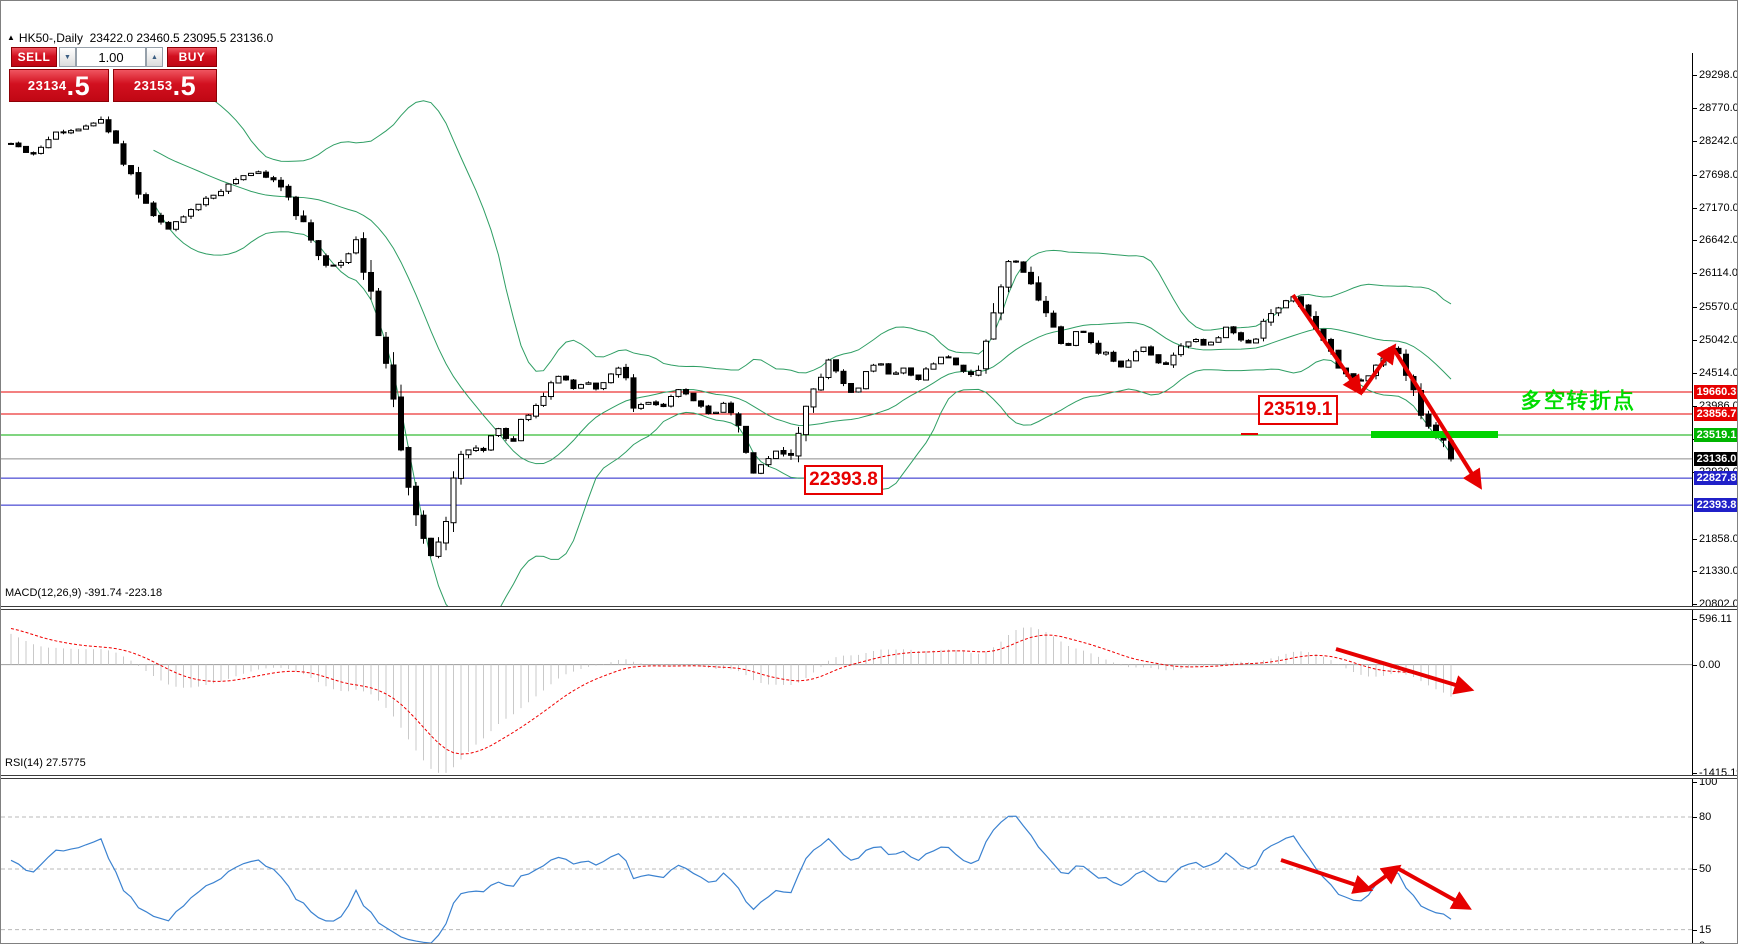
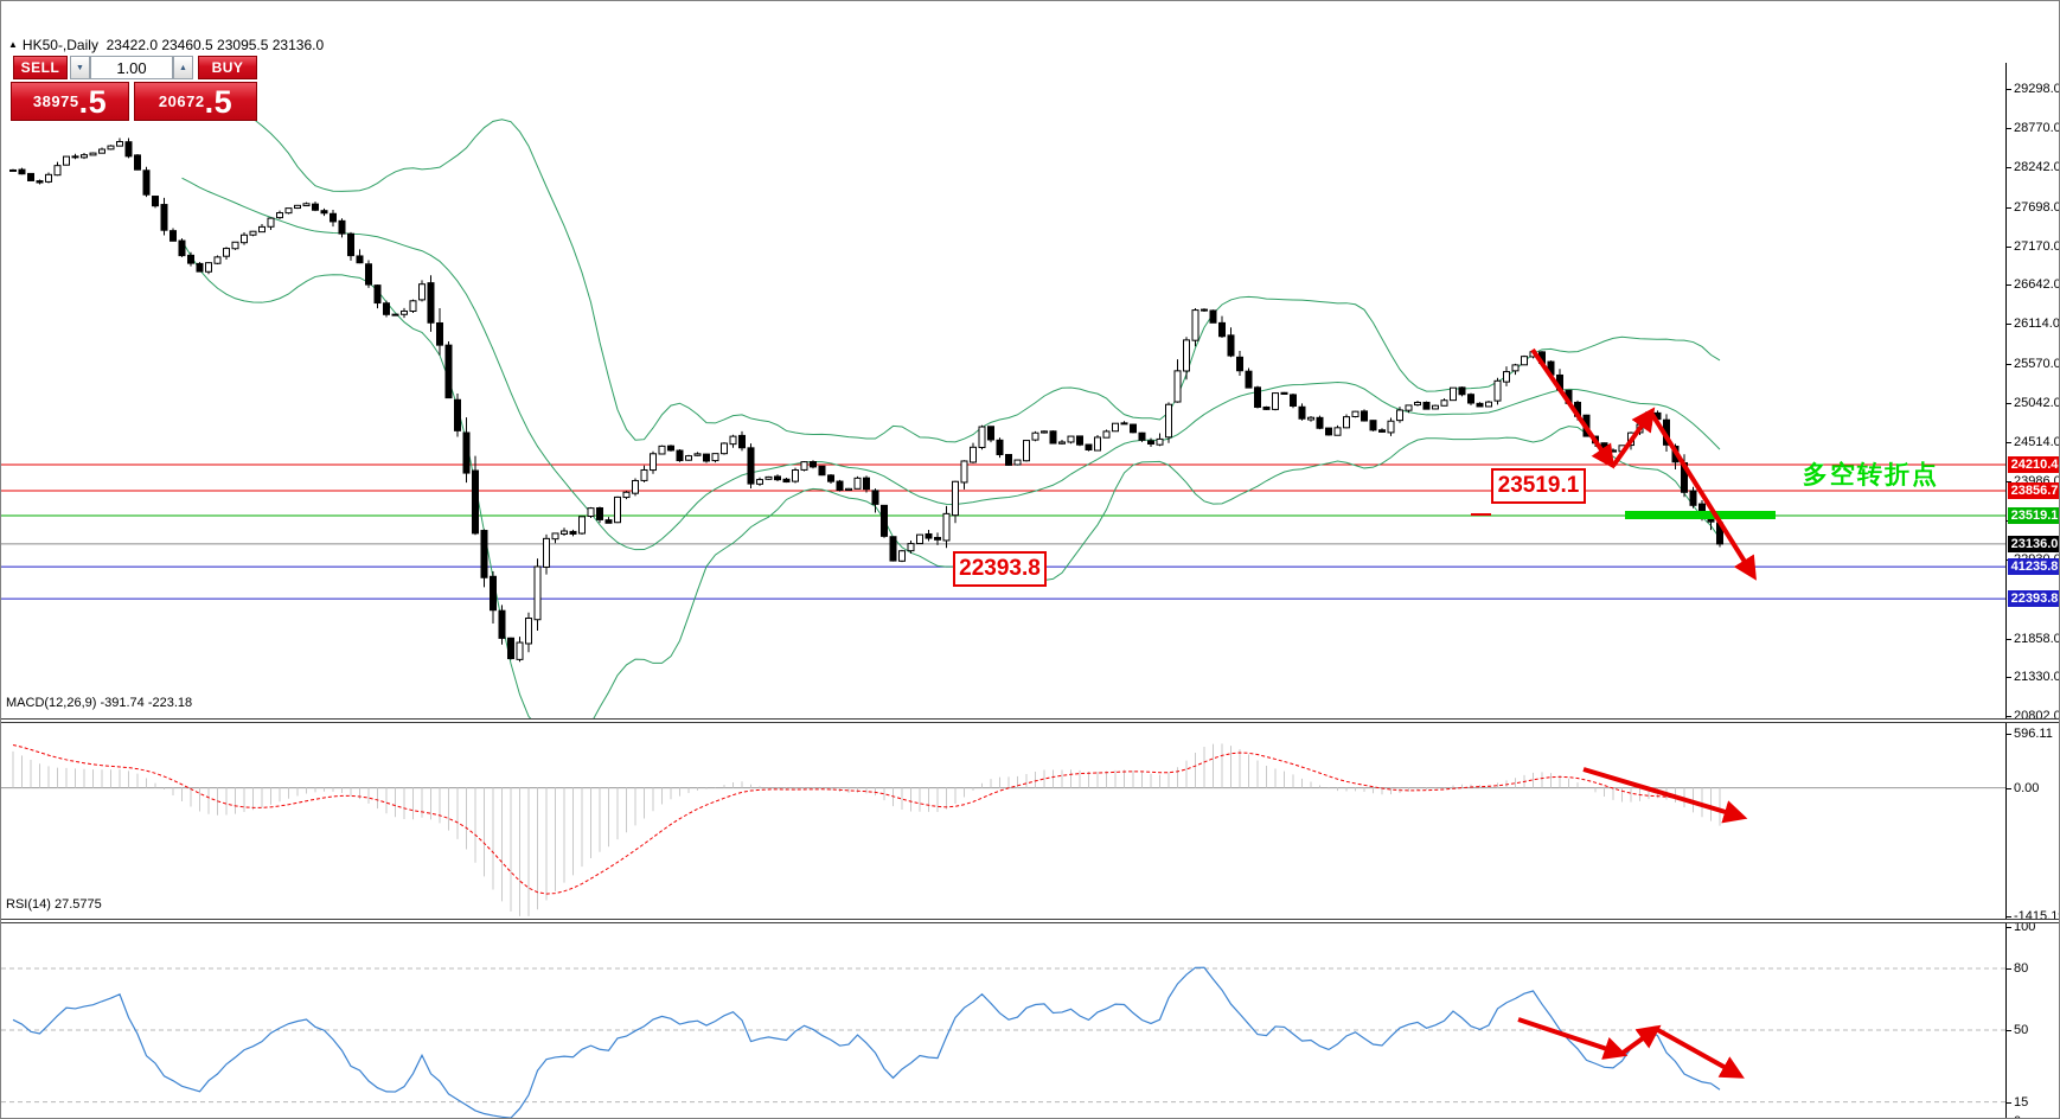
  ▲ HK50-,Daily 23422.0 23460.5 23095.5 23136.0
  SELL
  1.00
  BUY
- 23134
+ 38975
  .5
- 23153
+ 20672
  .5
  MACD(12,26,9) -391.74 -223.18
  RSI(14) 27.5775
  23519.1
  22393.8
  多空转折点
  29298.0
  28770.0
  28242.0
  27698.0
  27170.0
  26642.0
  26114.0
  25570.0
  25042.0
  24514.0
  23986.0
  21858.0
  21330.0
  20802.0
  596.11
  0.00
  -1415.1
  100
  80
  50
  15
- 19660.3
+ 24210.4
  23856.7
  23519.1
  23136.0
- 22827.8
+ 41235.8
  22393.8
